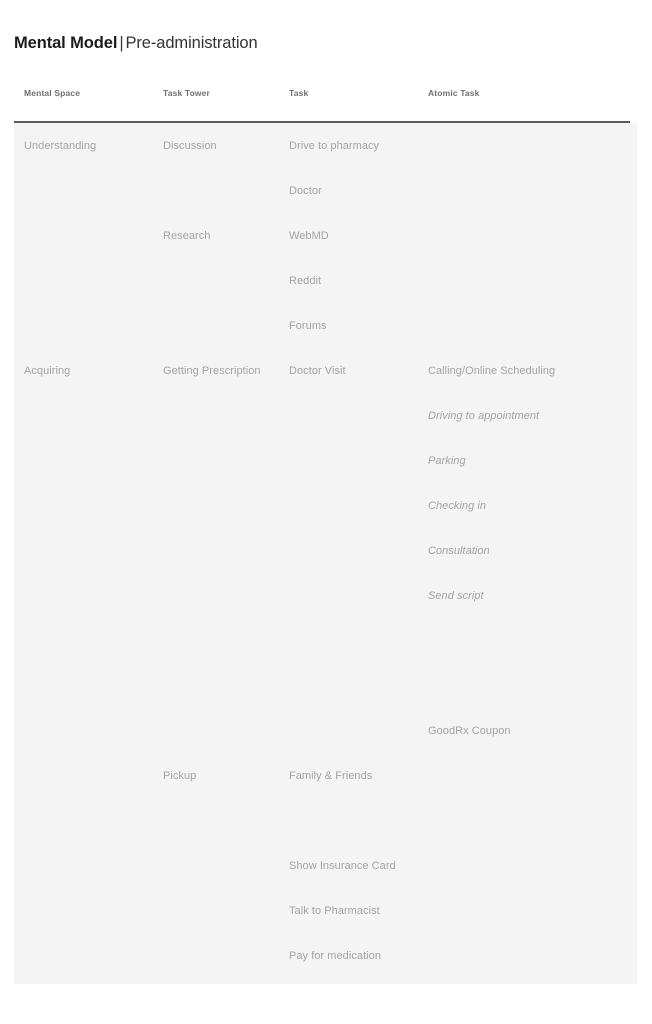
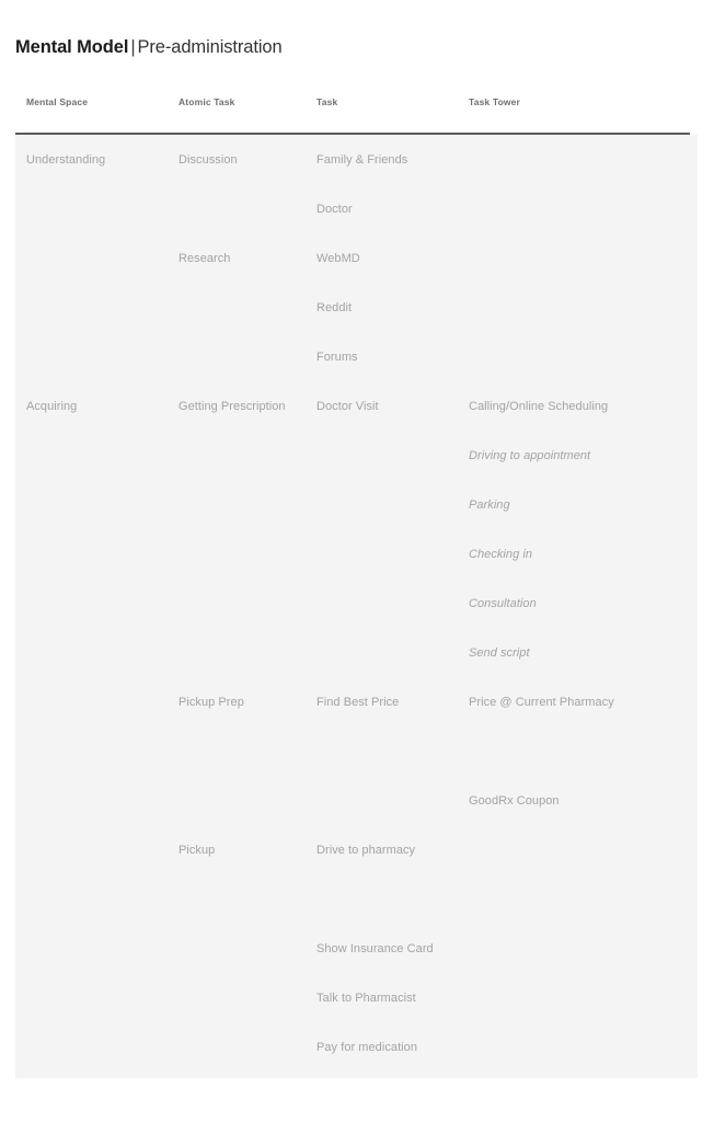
  Mental Model|Pre-administration
  Mental Space
- Task Tower
+ Atomic Task
  Task
- Atomic Task
+ Task Tower
  Understanding
  Discussion
- Drive to pharmacy
+ Family & Friends
  Doctor
  Research
  WebMD
  Reddit
  Forums
  Acquiring
  Getting Prescription
  Doctor Visit
  Calling/Online Scheduling
  Driving to appointment
  Parking
  Checking in
  Consultation
  Send script
+ Pickup Prep
+ Find Best Price
+ Price @ Current Pharmacy
  GoodRx Coupon
  Pickup
- Family & Friends
+ Drive to pharmacy
  Show Insurance Card
  Talk to Pharmacist
  Pay for medication
